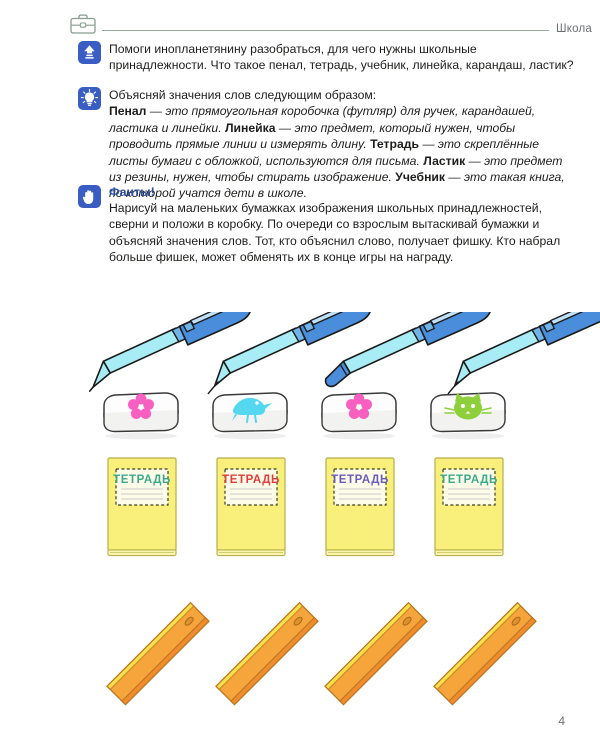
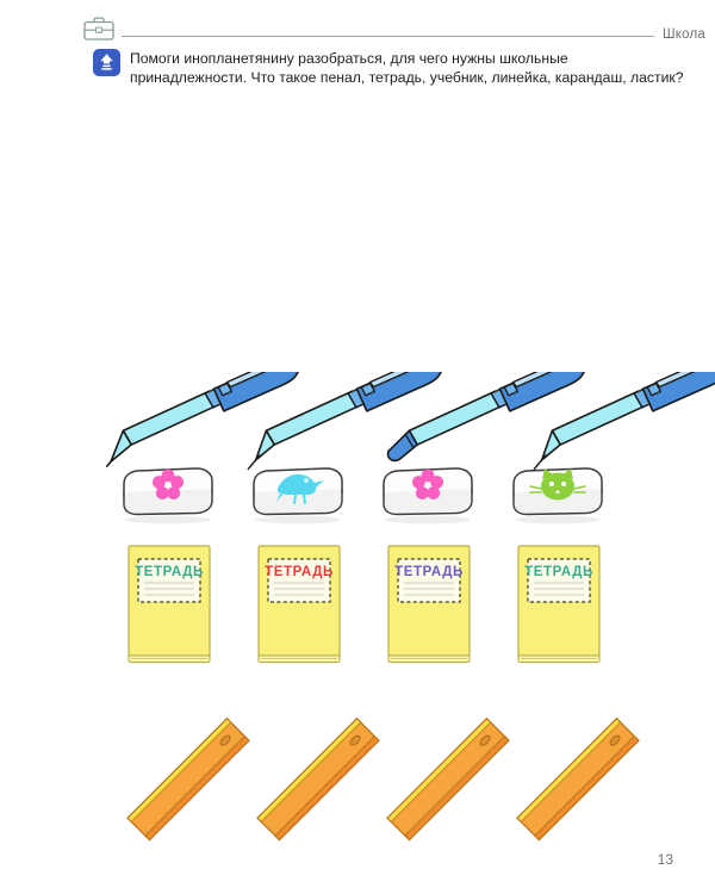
  Школа
  Помоги инопланетянину разобраться, для чего нужны школьные принадлежности. Что такое пенал, тетрадь, учебник, линейка, карандаш, ластик?
- Объясняй значения слов следующим образом:
- Пенал — это прямоугольная коробочка (футляр) для ручек, карандашей, ластика и линейки. Линейка — это предмет, который нужен, чтобы проводить прямые линии и измерять длину. Тетрадь — это скреплённые листы бумаги с обложкой, используются для письма. Ластик — это предмет из резины, нужен, чтобы стирать изображение. Учебник — это такая книга, по которой учатся дети в школе.
- Фанты!
- Нарисуй на маленьких бумажках изображения школьных принадлежностей, сверни и положи в коробку. По очереди со взрослым вытаскивай бумажки и объясняй значения слов. Тот, кто объяснил слово, получает фишку. Кто набрал больше фишек, может обменять их в конце игры на награду.
  ТЕТРАДЬ
  ТЕТРАДЬ
  ТЕТРАДЬ
  ТЕТРАДЬ
- 4
+ 13
